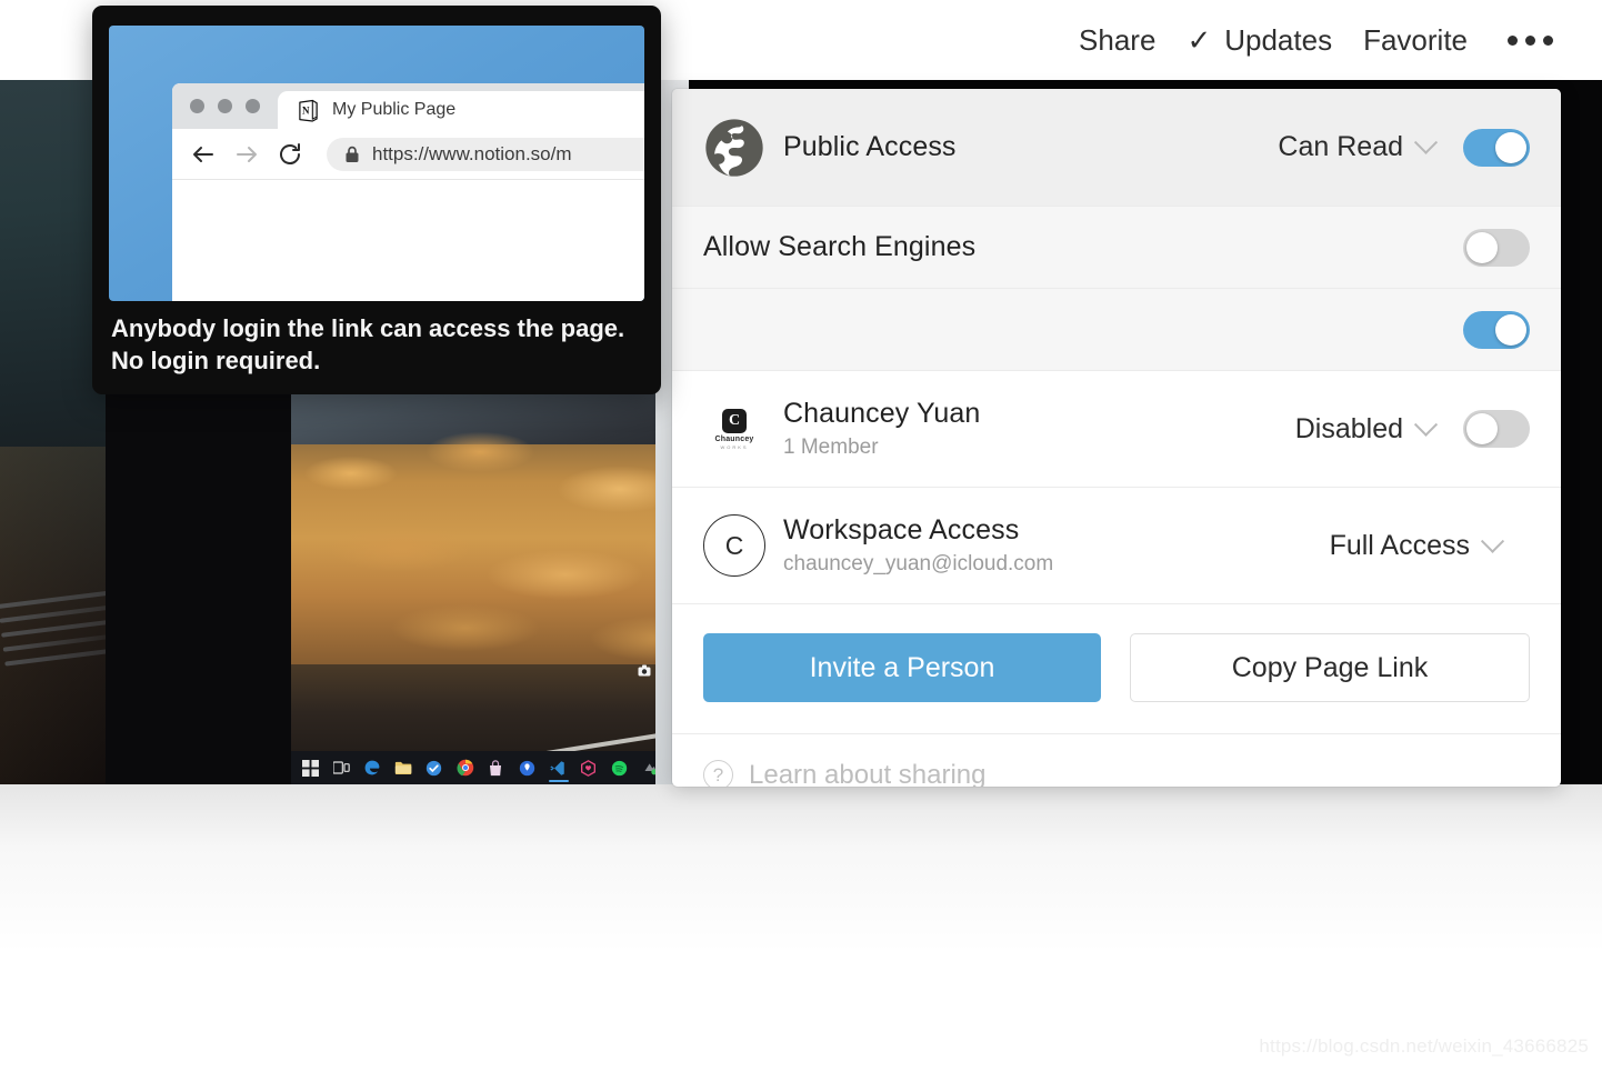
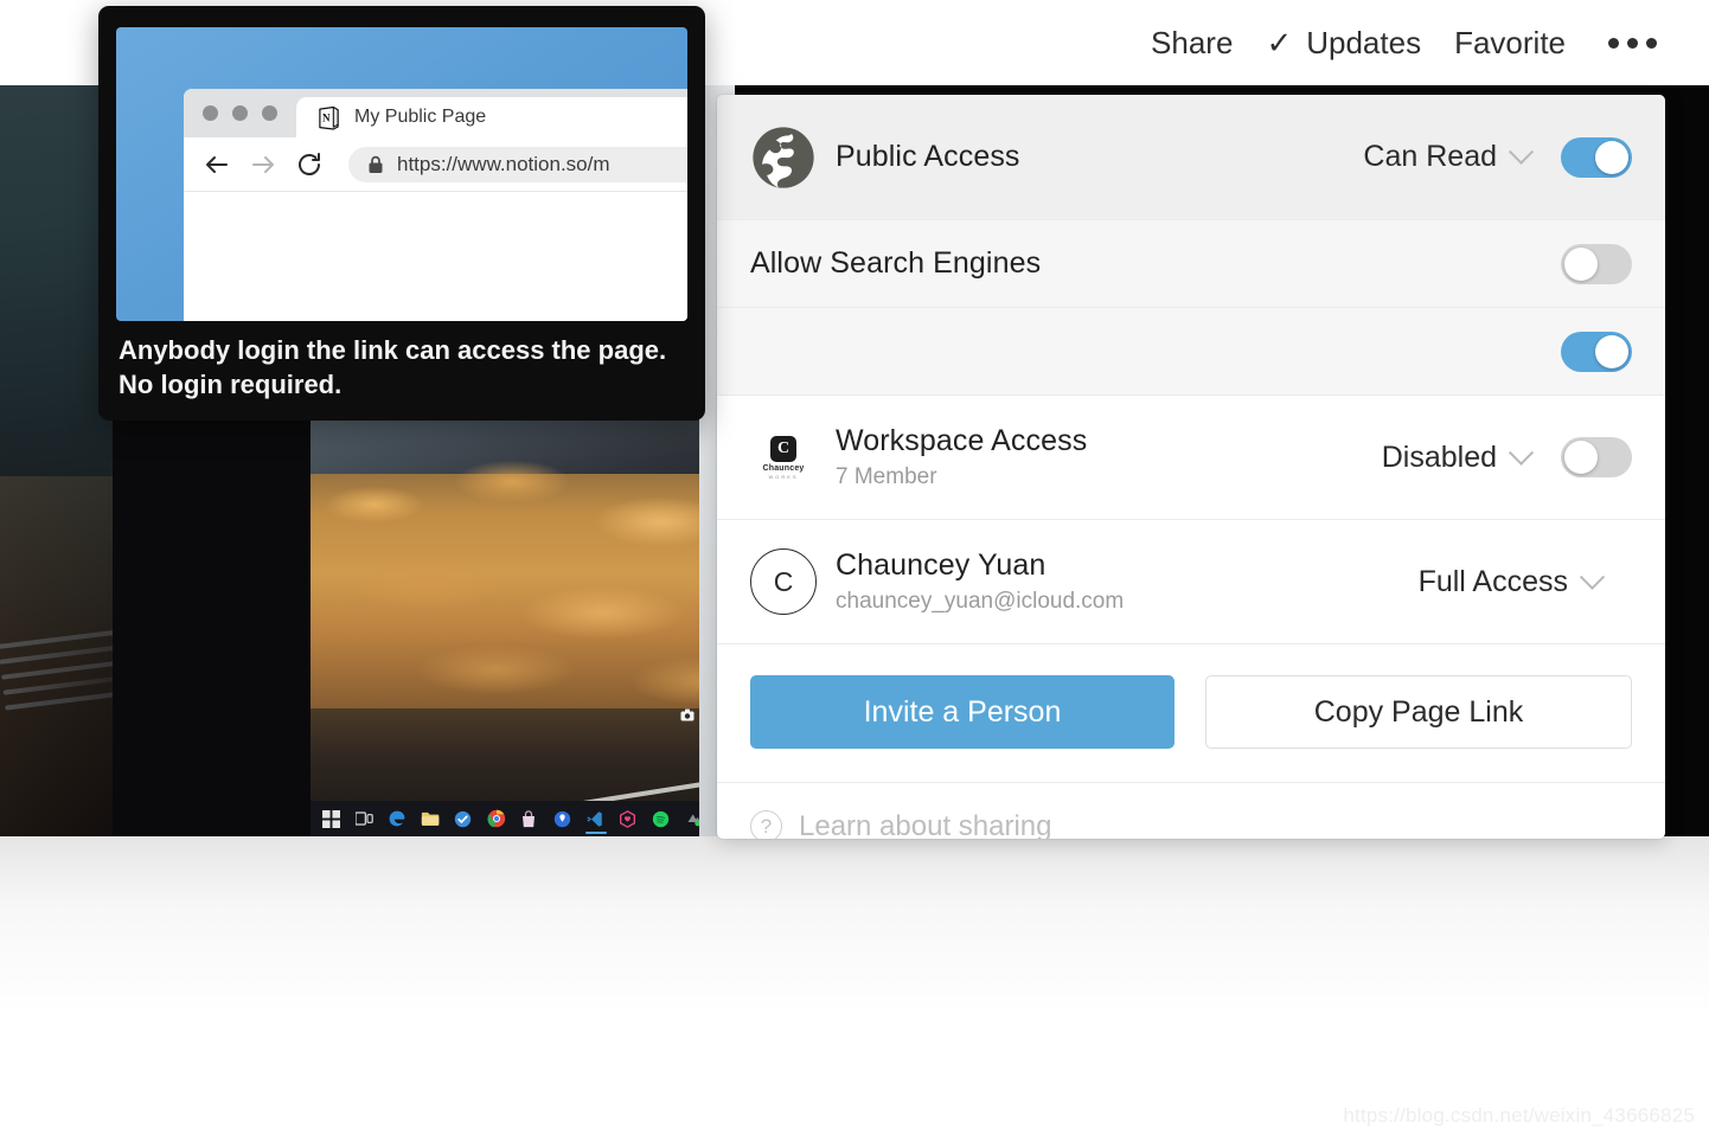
  Share
  ✓
  Updates
  Favorite
  Public Access
  Can Read
  Allow Search Engines
  C
- Chauncey Yuan
+ Workspace Access
- 1 Member
+ 7 Member
  Disabled
  C
- Workspace Access
+ Chauncey Yuan
  chauncey_yuan@icloud.com
  Full Access
  Invite a Person
  Copy Page Link
  ?
  Learn about sharing
  N
  My Public Page
  https://www.notion.so/m
  Anybody login the link can access the page. No login required.
